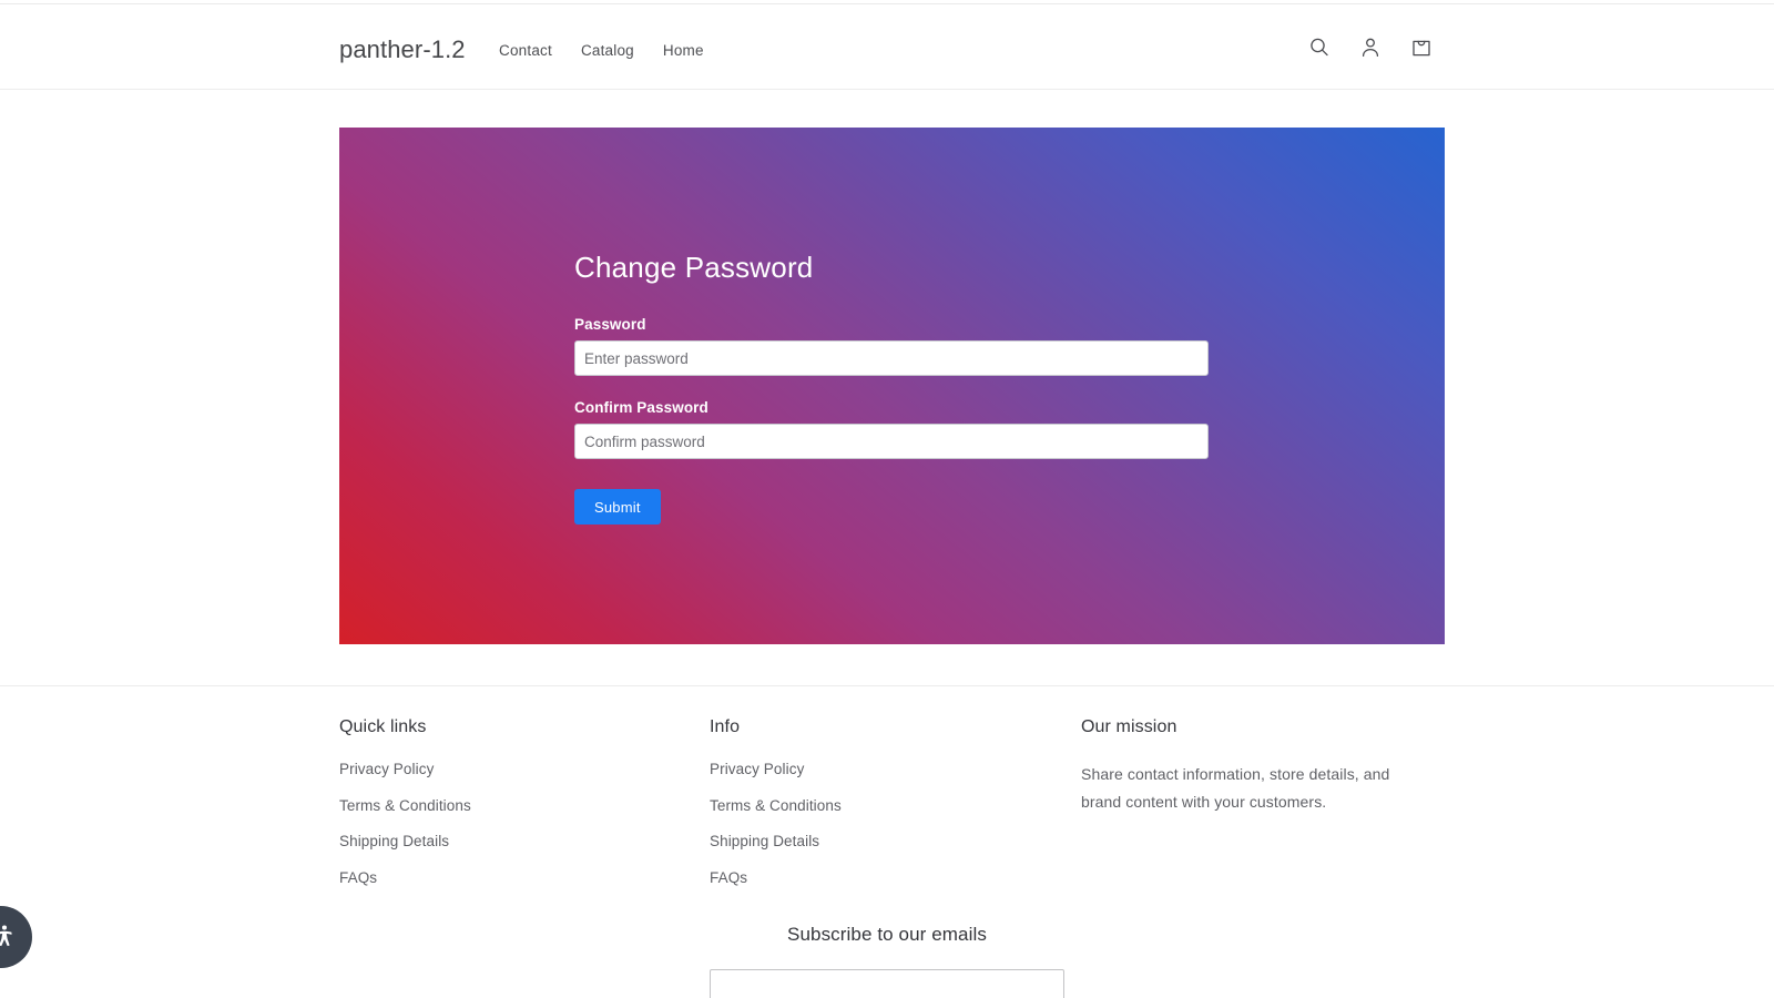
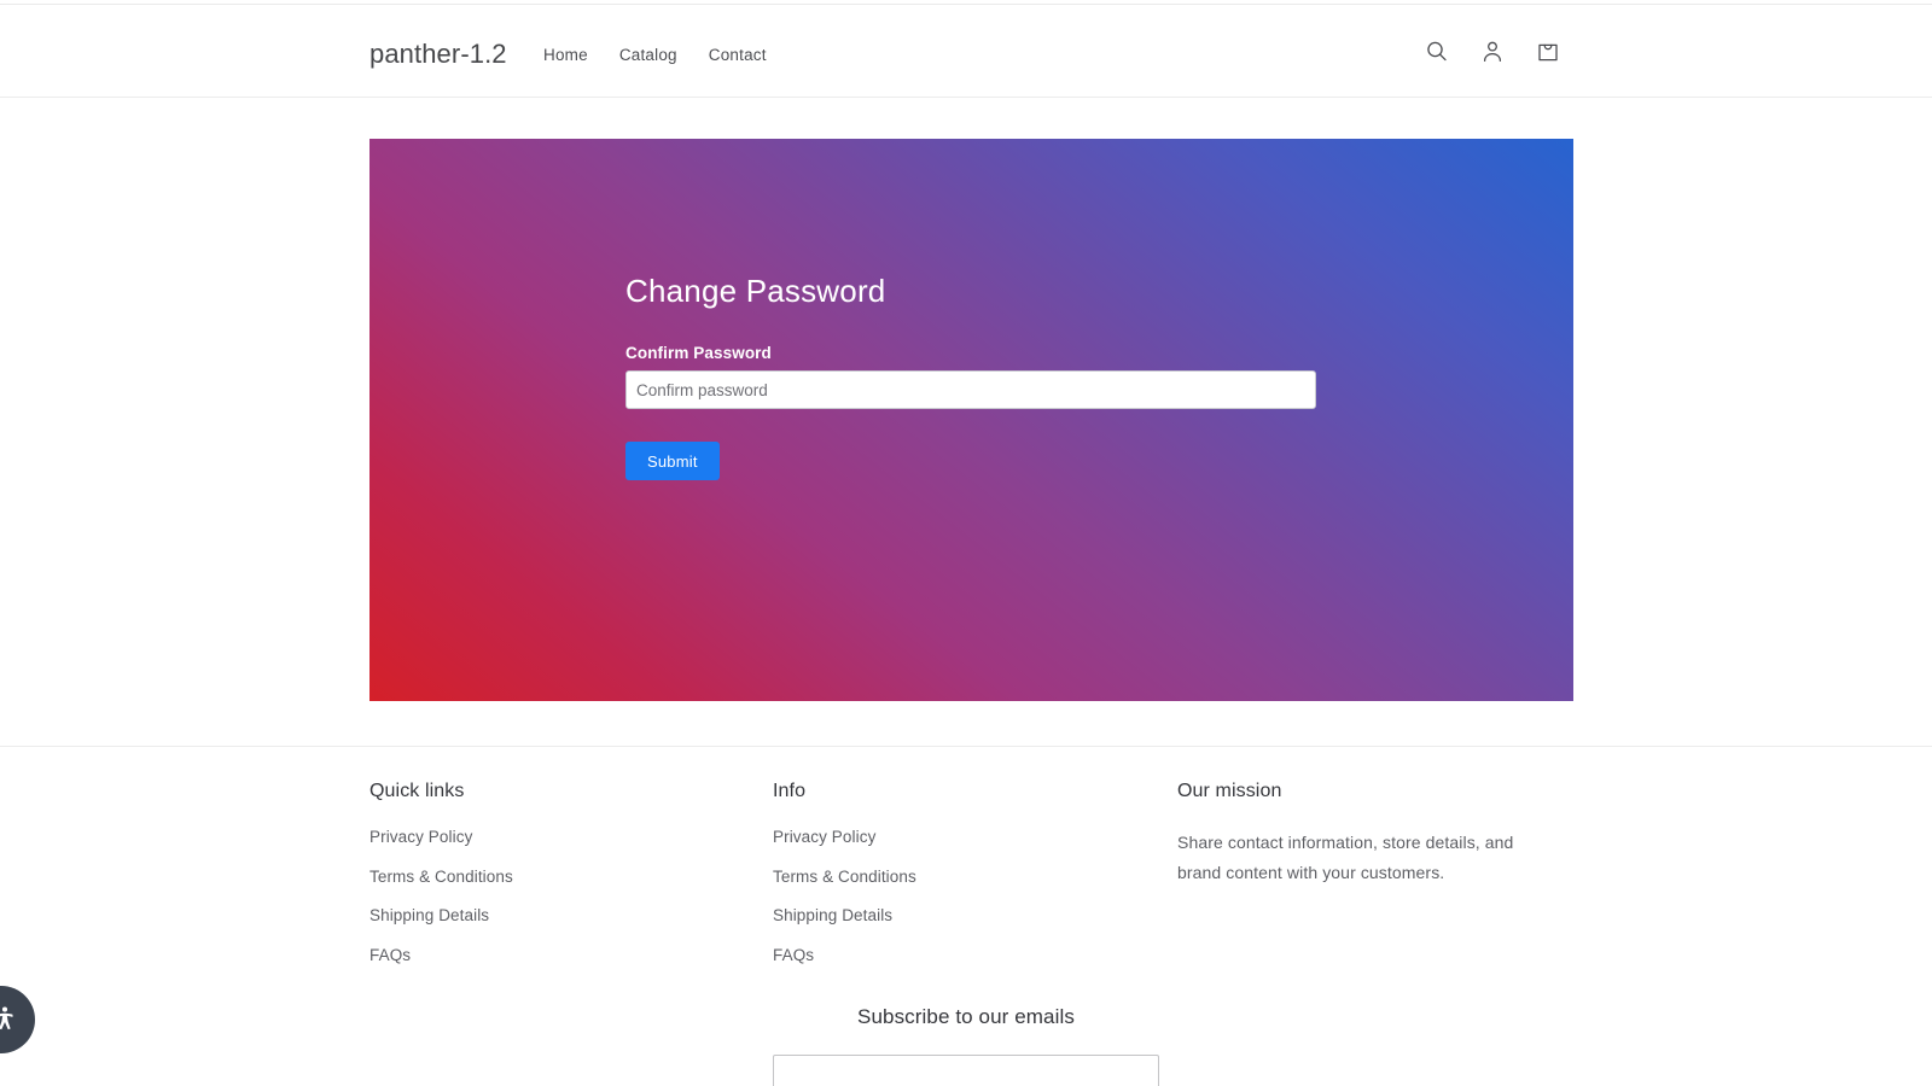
  panther-1.2
- Contact
+ Home
  Catalog
- Home
+ Contact
  Change Password
- Password
- Enter password
  Confirm Password
  Confirm password
  Submit
  Quick links
  Privacy Policy
  Terms & Conditions
  Shipping Details
  FAQs
  Info
  Privacy Policy
  Terms & Conditions
  Shipping Details
  FAQs
  Our mission
  Share contact information, store details, and brand content with your customers.
  Subscribe to our emails
